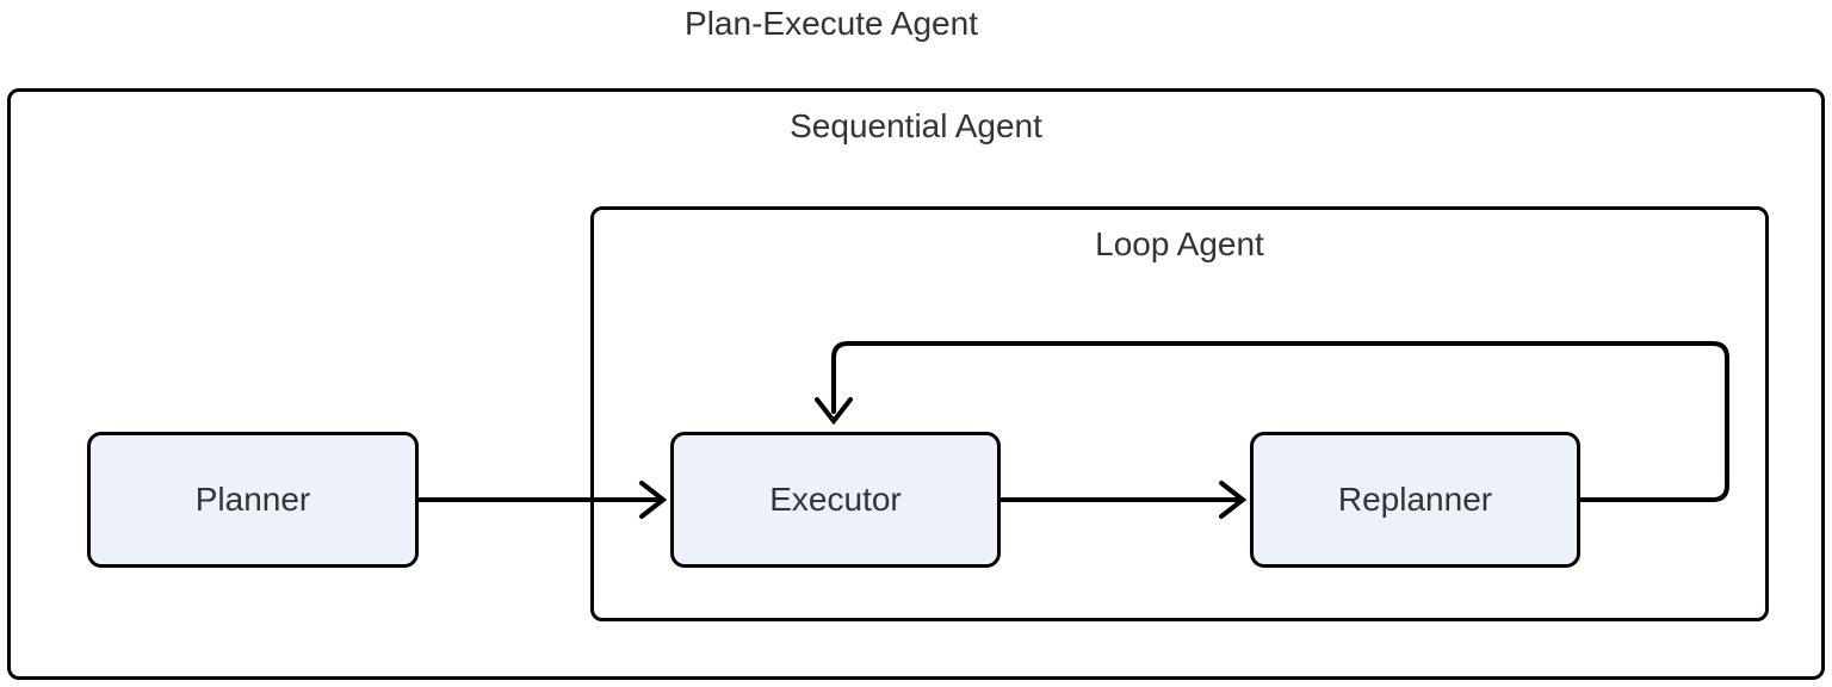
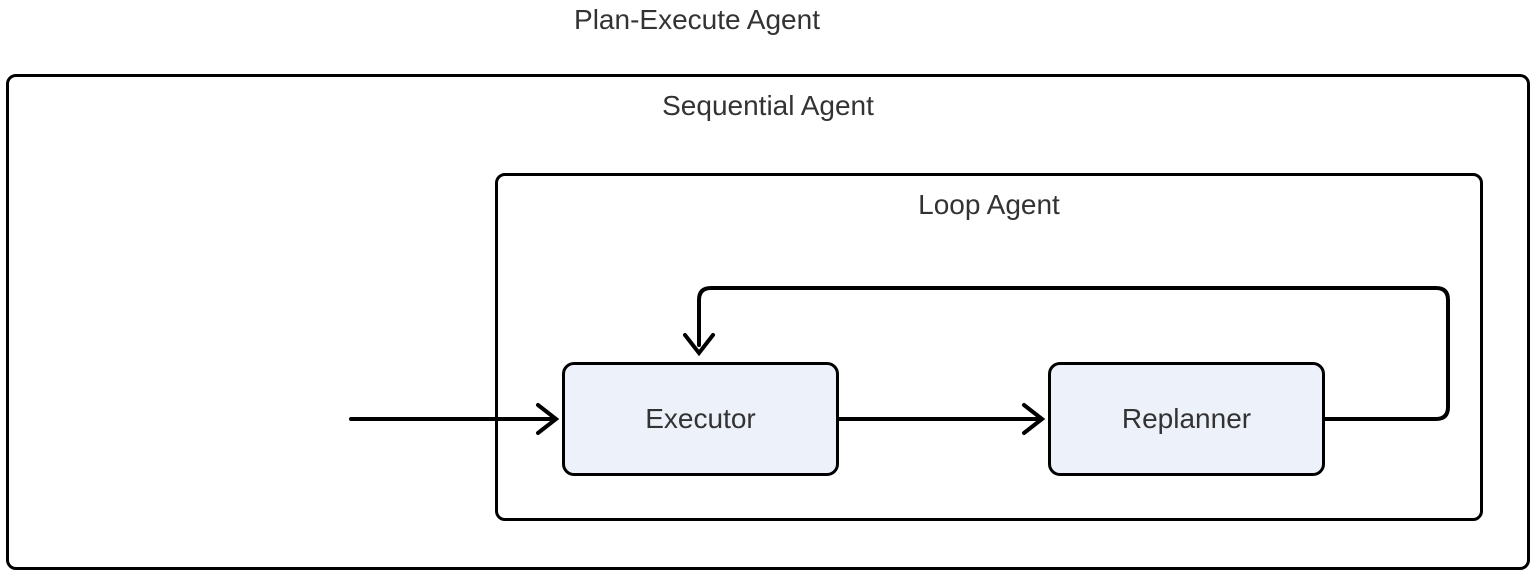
  Plan-Execute Agent
  Sequential Agent
  Loop Agent
- Planner
  Executor
  Replanner
